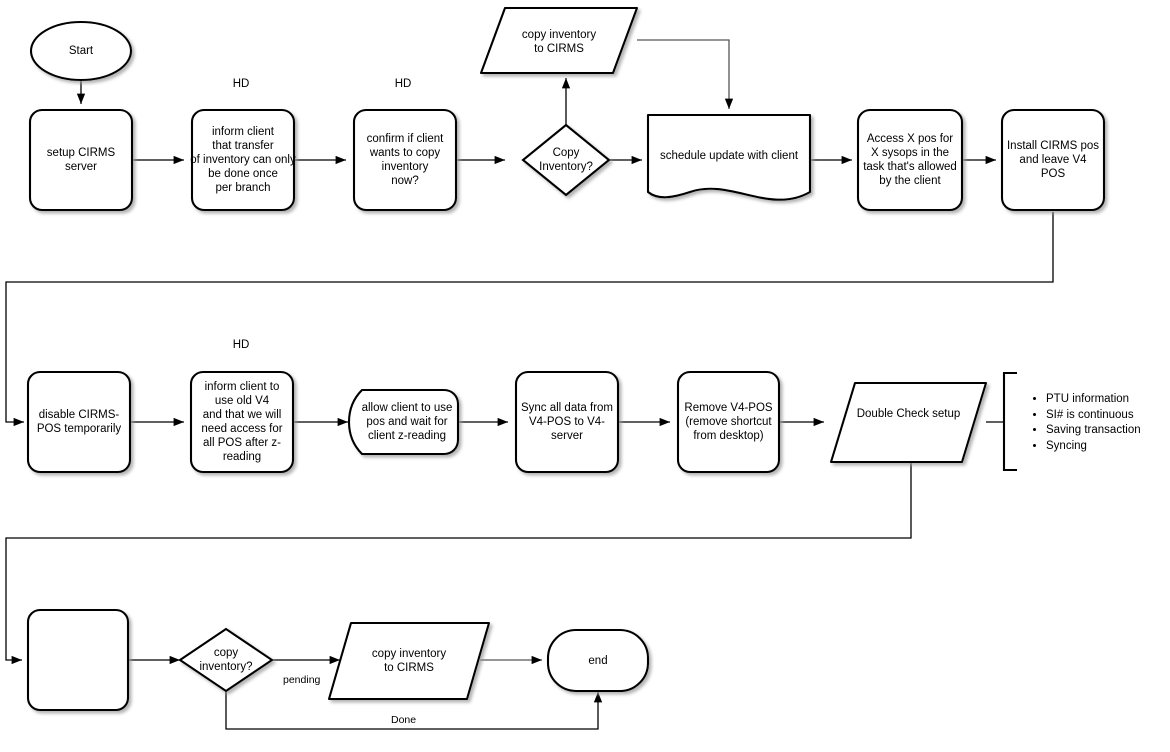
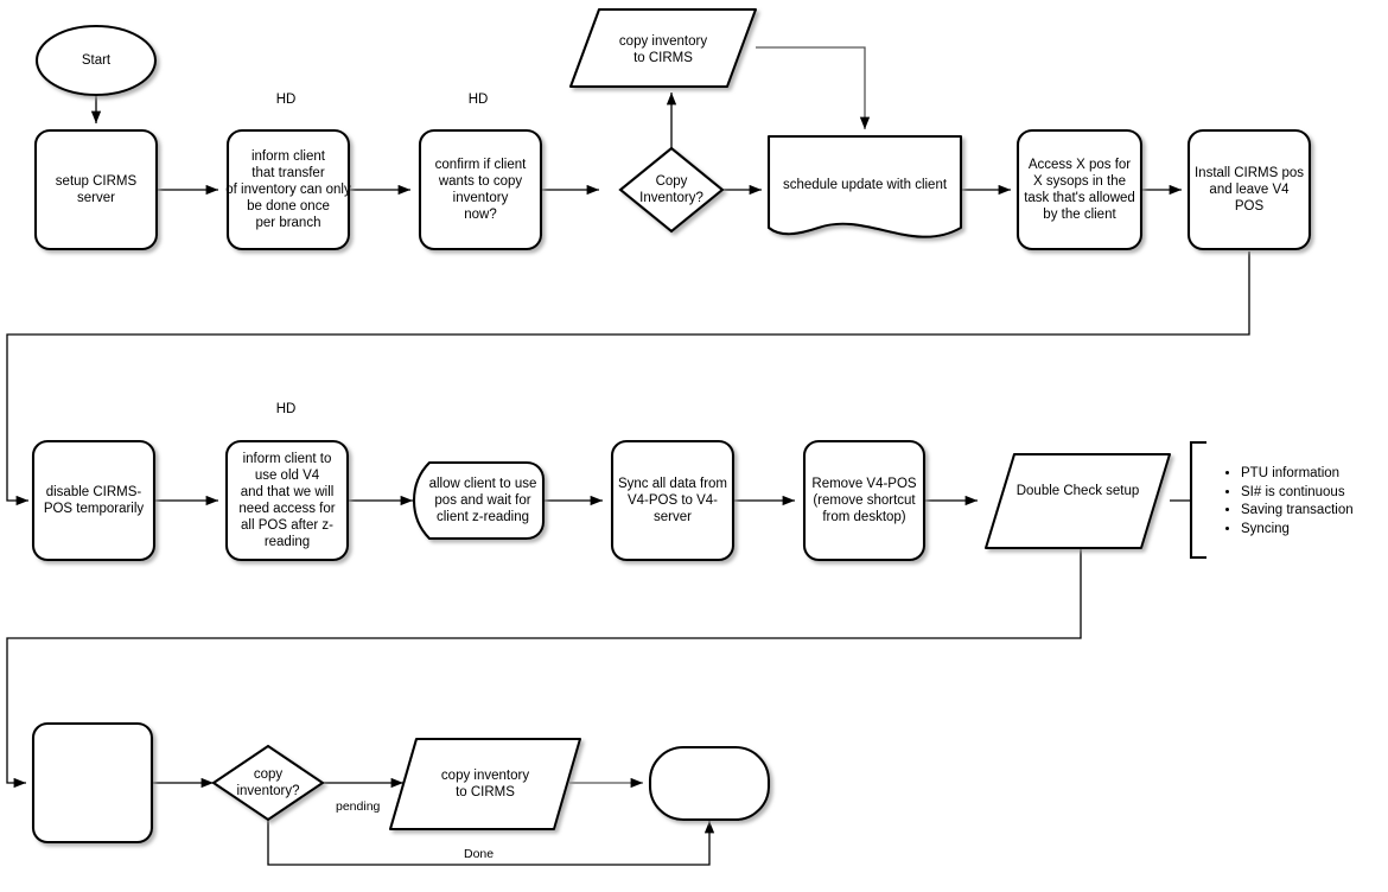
  HD
  HD
  HD
  Start
  setup CIRMS
  server
  inform client
  that transfer
  of inventory can only
  be done once
  per branch
  confirm if client
  wants to copy
  inventory
  now?
  Copy
  Inventory?
  copy inventory
  to CIRMS
  schedule update with client
  Access X pos for
  X sysops in the
  task that's allowed
  by the client
  Install CIRMS pos
  and leave V4
  POS
  disable CIRMS-
  POS temporarily
  inform client to
  use old V4
  and that we will
  need access for
  all POS after z-
  reading
  allow client to use
  pos and wait for
  client z-reading
  Sync all data from
  V4-POS to V4-
  server
  Remove V4-POS
  (remove shortcut
  from desktop)
  Double Check setup
  copy
  inventory?
  copy inventory
  to CIRMS
- end
  pending
  Done
  PTU information
  SI# is continuous
  Saving transaction
  Syncing
